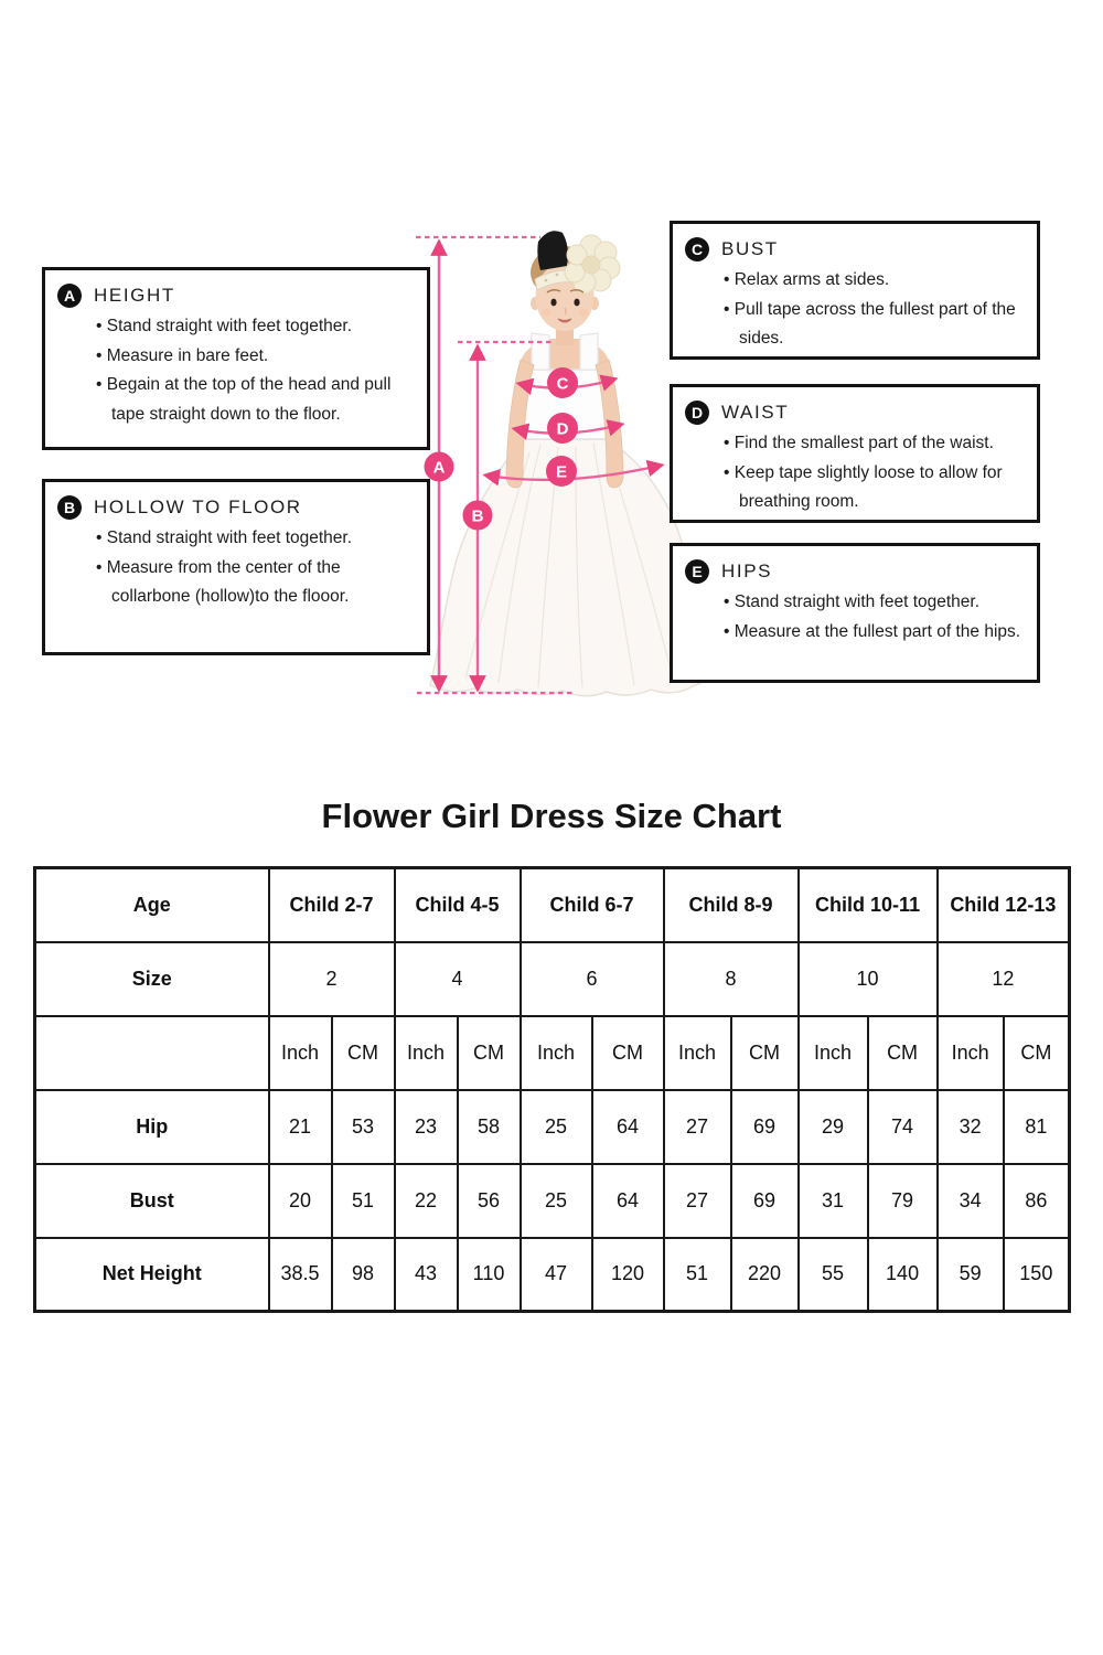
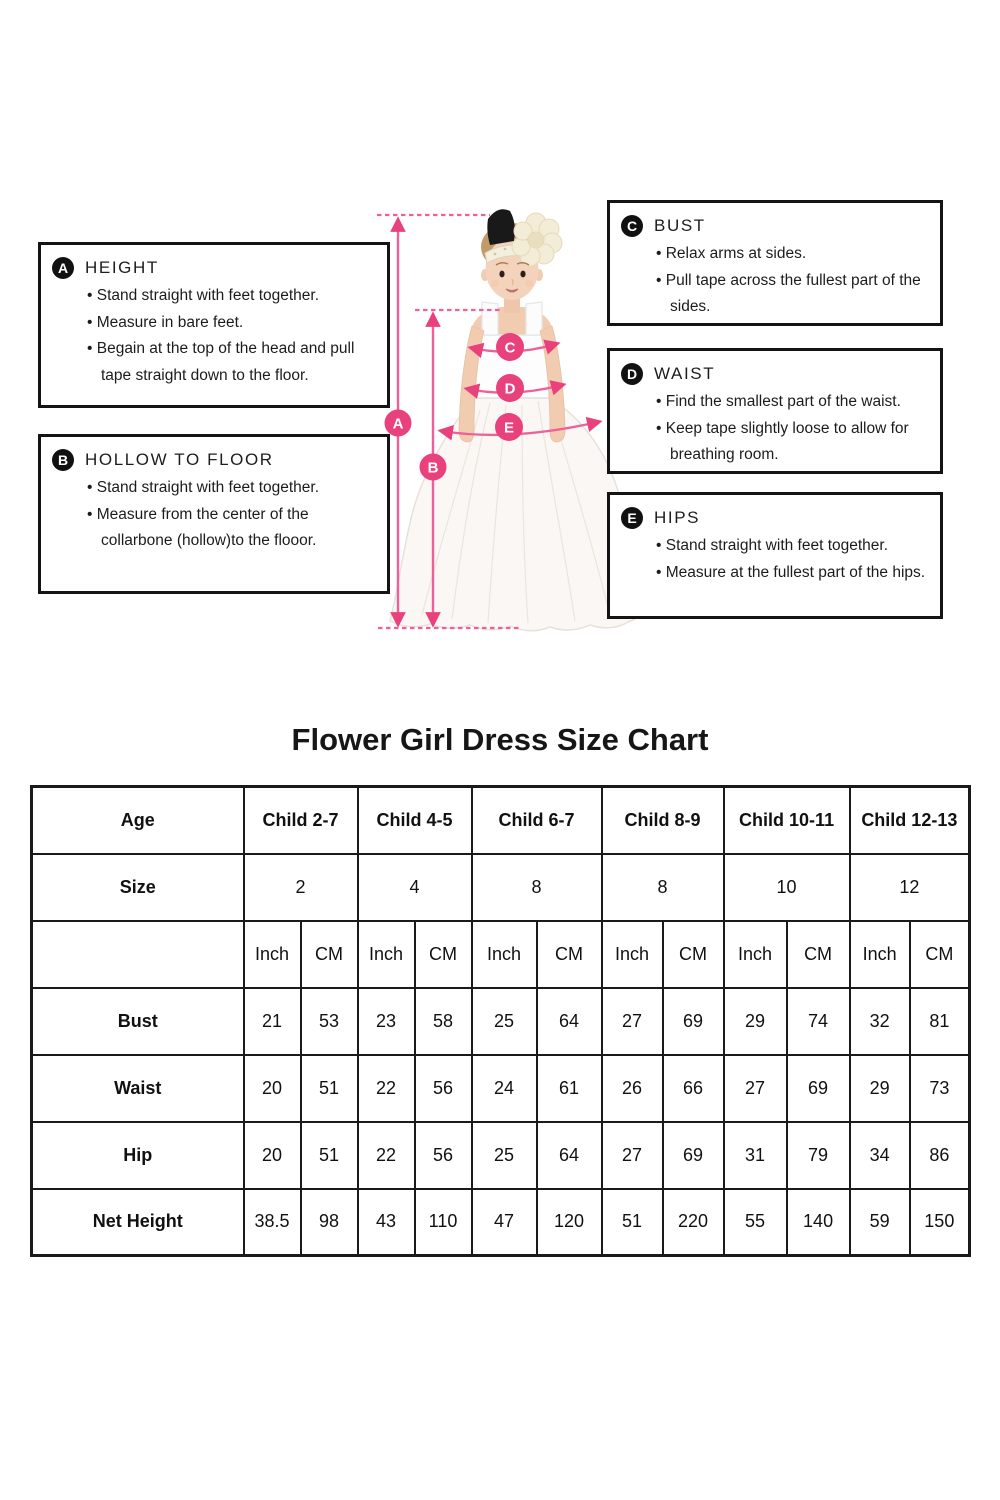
  A
  B
  C
  D
  E
  A
  HEIGHT
  Stand straight with feet together.
  Measure in bare feet.
  Begain at the top of the head and pull tape straight down to the floor.
  B
  HOLLOW TO FLOOR
  Stand straight with feet together.
  Measure from the center of the collarbone (hollow)to the flooor.
  C
  BUST
  Relax arms at sides.
  Pull tape across the fullest part of the sides.
  D
  WAIST
  Find the smallest part of the waist.
  Keep tape slightly loose to allow for breathing room.
  E
  HIPS
  Stand straight with feet together.
  Measure at the fullest part of the hips.
  Flower Girl Dress Size Chart
  Age	Child 2-7	Child 4-5	Child 6-7	Child 8-9	Child 10-11	Child 12-13
- Size	2	4	6	8	10	12
+ Size	2	4	8	8	10	12
  	Inch	CM	Inch	CM	Inch	CM	Inch	CM	Inch	CM	Inch	CM
- Hip	21	53	23	58	25	64	27	69	29	74	32	81
+ Bust	21	53	23	58	25	64	27	69	29	74	32	81
+ Waist	20	51	22	56	24	61	26	66	27	69	29	73
- Bust	20	51	22	56	25	64	27	69	31	79	34	86
+ Hip	20	51	22	56	25	64	27	69	31	79	34	86
  Net Height	38.5	98	43	110	47	120	51	220	55	140	59	150
